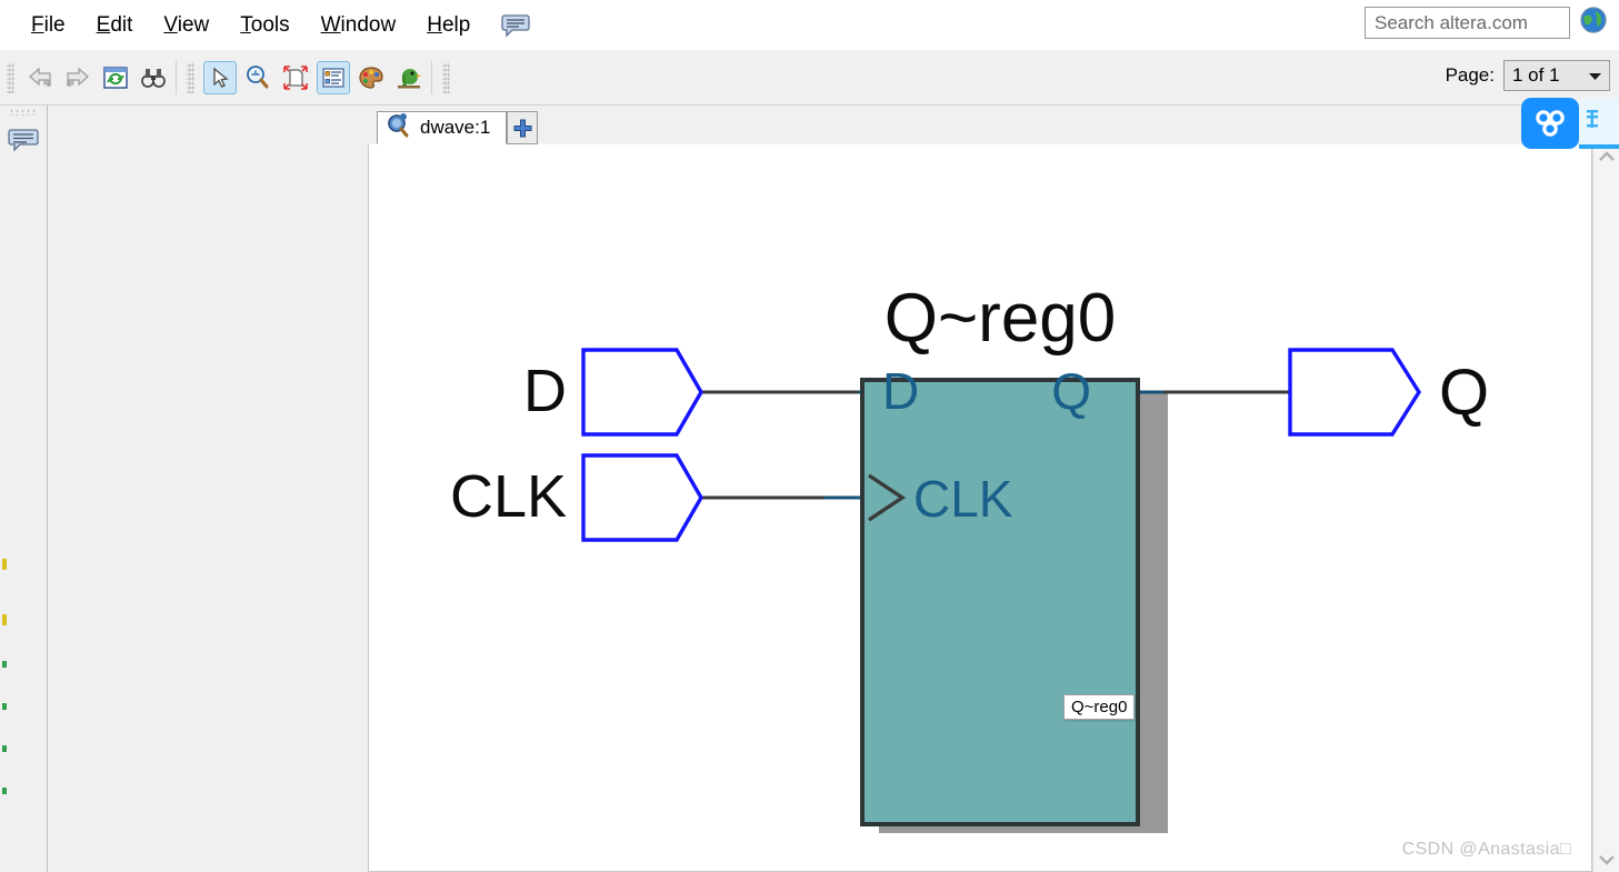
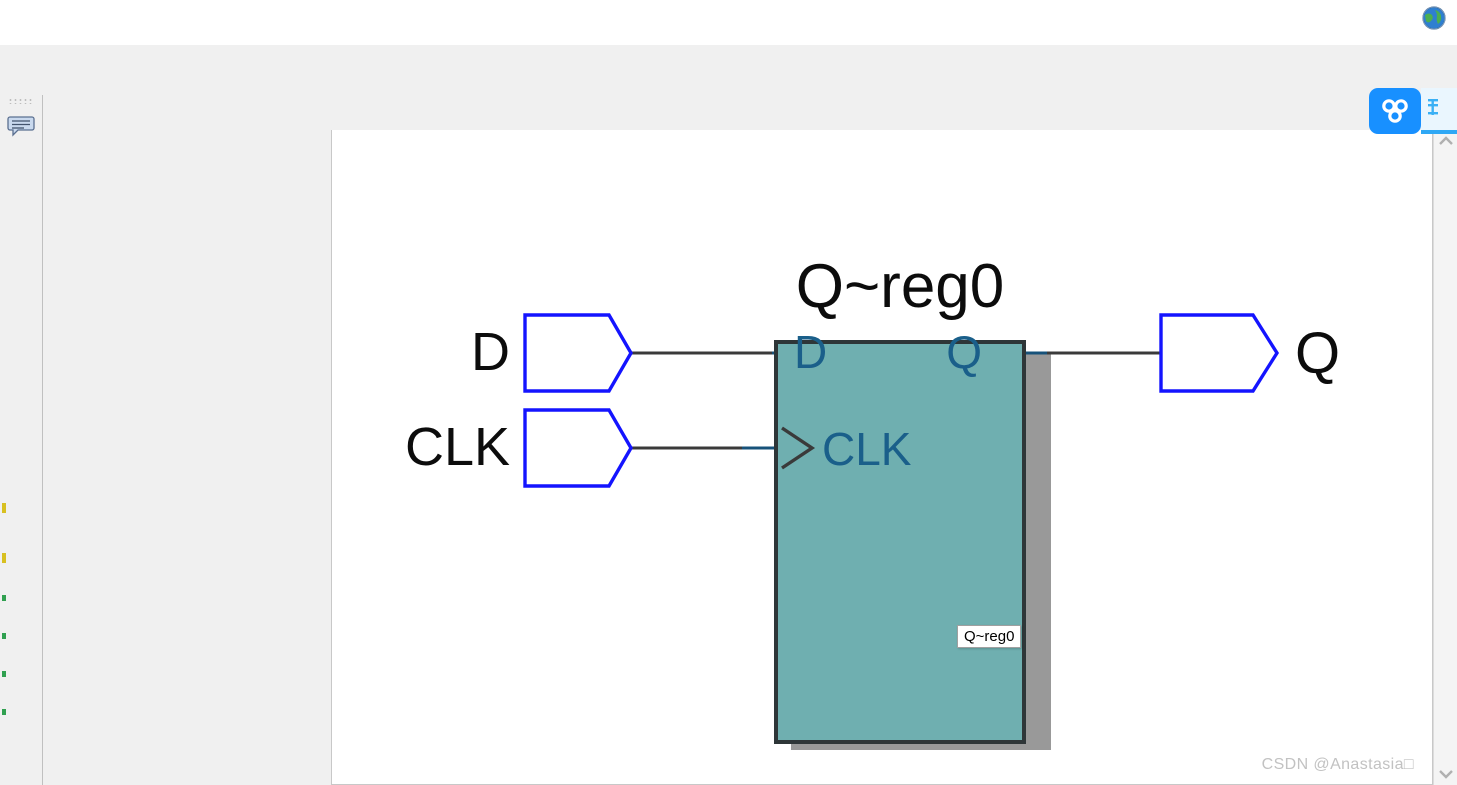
- File
- Edit
- View
- Tools
- Window
- Help
- Search altera.com
- Page:
- 1 of 1
- dwave:1
  Q~reg0
  D
  CLK
  Q
  D
  CLK
  Q
  Q~reg0
  CSDN @Anastasia□
